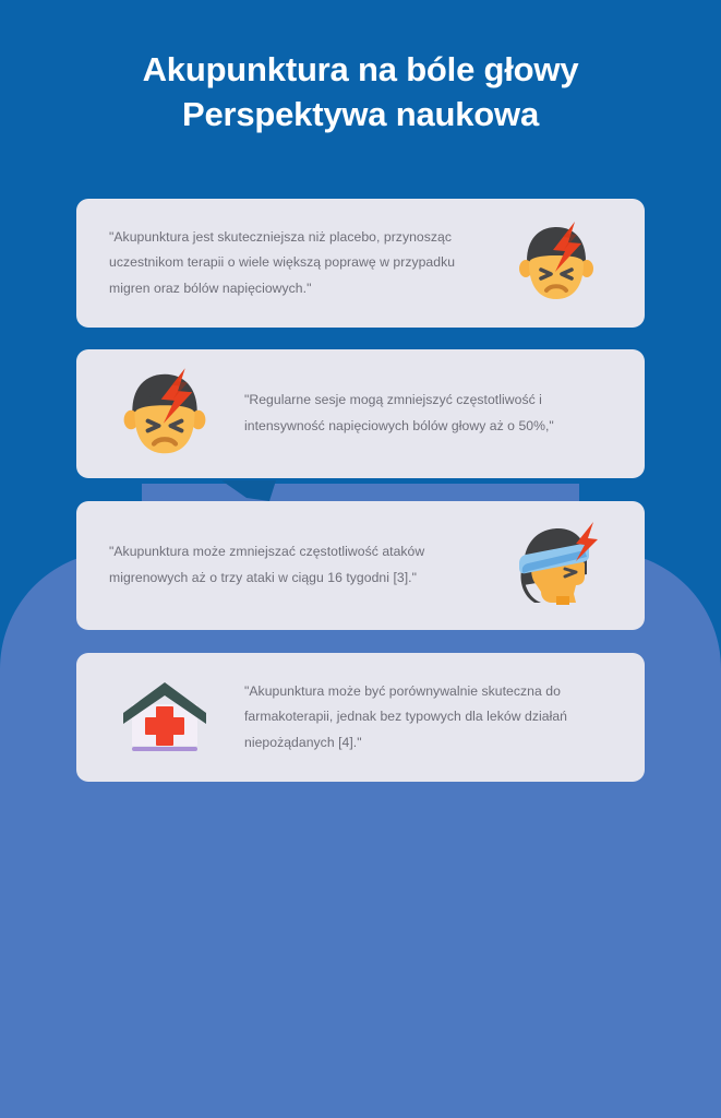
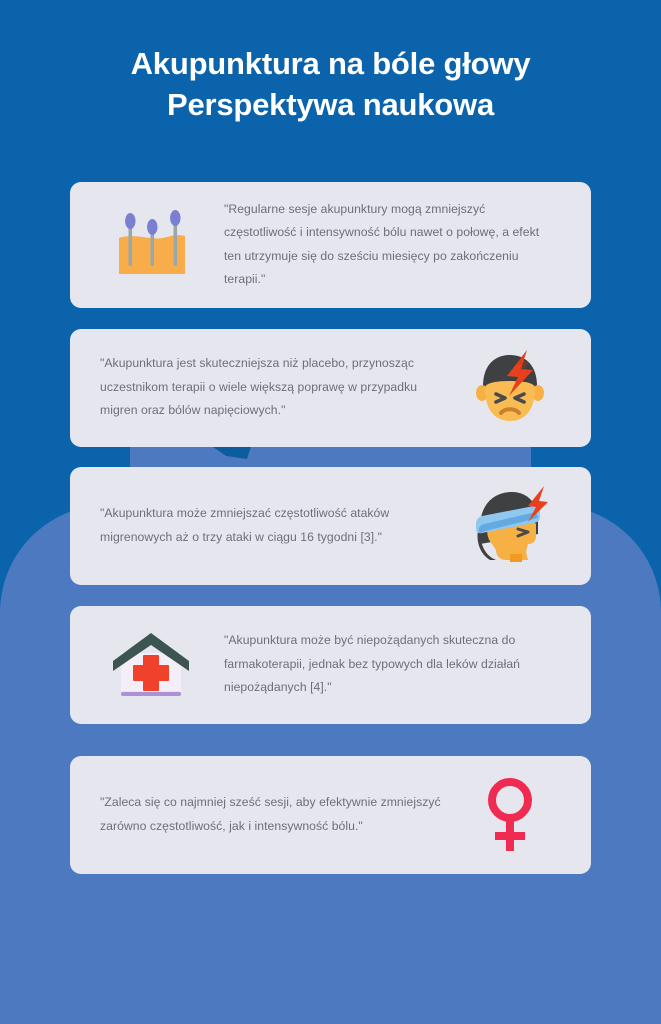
  Akupunktura na bóle głowy
  Perspektywa naukowa
+ "Regularne sesje akupunktury mogą zmniejszyć częstotliwość i intensywność bólu nawet o połowę, a efekt ten utrzymuje się do sześciu miesięcy po zakończeniu terapii."
  "Akupunktura jest skuteczniejsza niż placebo, przynosząc uczestnikom terapii o wiele większą poprawę w przypadku migren oraz bólów napięciowych."
- "Regularne sesje mogą zmniejszyć częstotliwość i intensywność napięciowych bólów głowy aż o 50%,"
  "Akupunktura może zmniejszać częstotliwość ataków migrenowych aż o trzy ataki w ciągu 16 tygodni [3]."
- "Akupunktura może być porównywalnie skuteczna do farmakoterapii, jednak bez typowych dla leków działań niepożądanych [4]."
+ "Akupunktura może być niepożądanych skuteczna do farmakoterapii, jednak bez typowych dla leków działań niepożądanych [4]."
+ "Zaleca się co najmniej sześć sesji, aby efektywnie zmniejszyć zarówno częstotliwość, jak i intensywność bólu."
